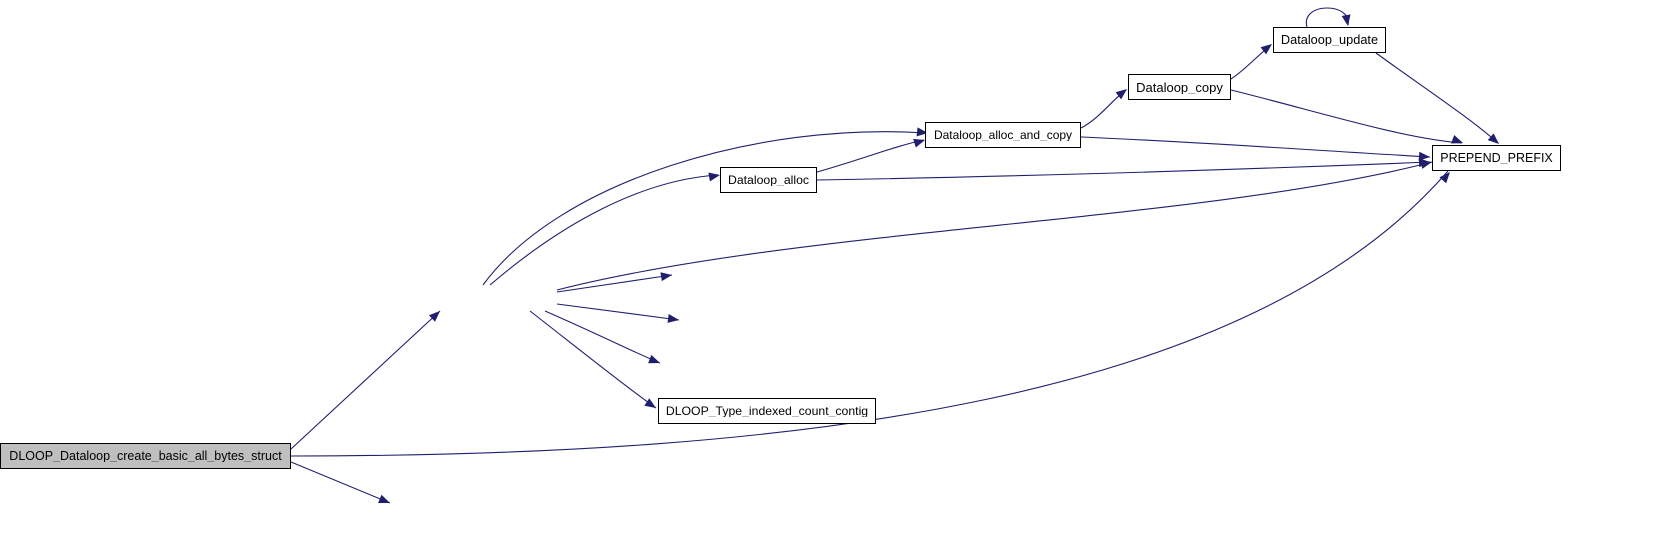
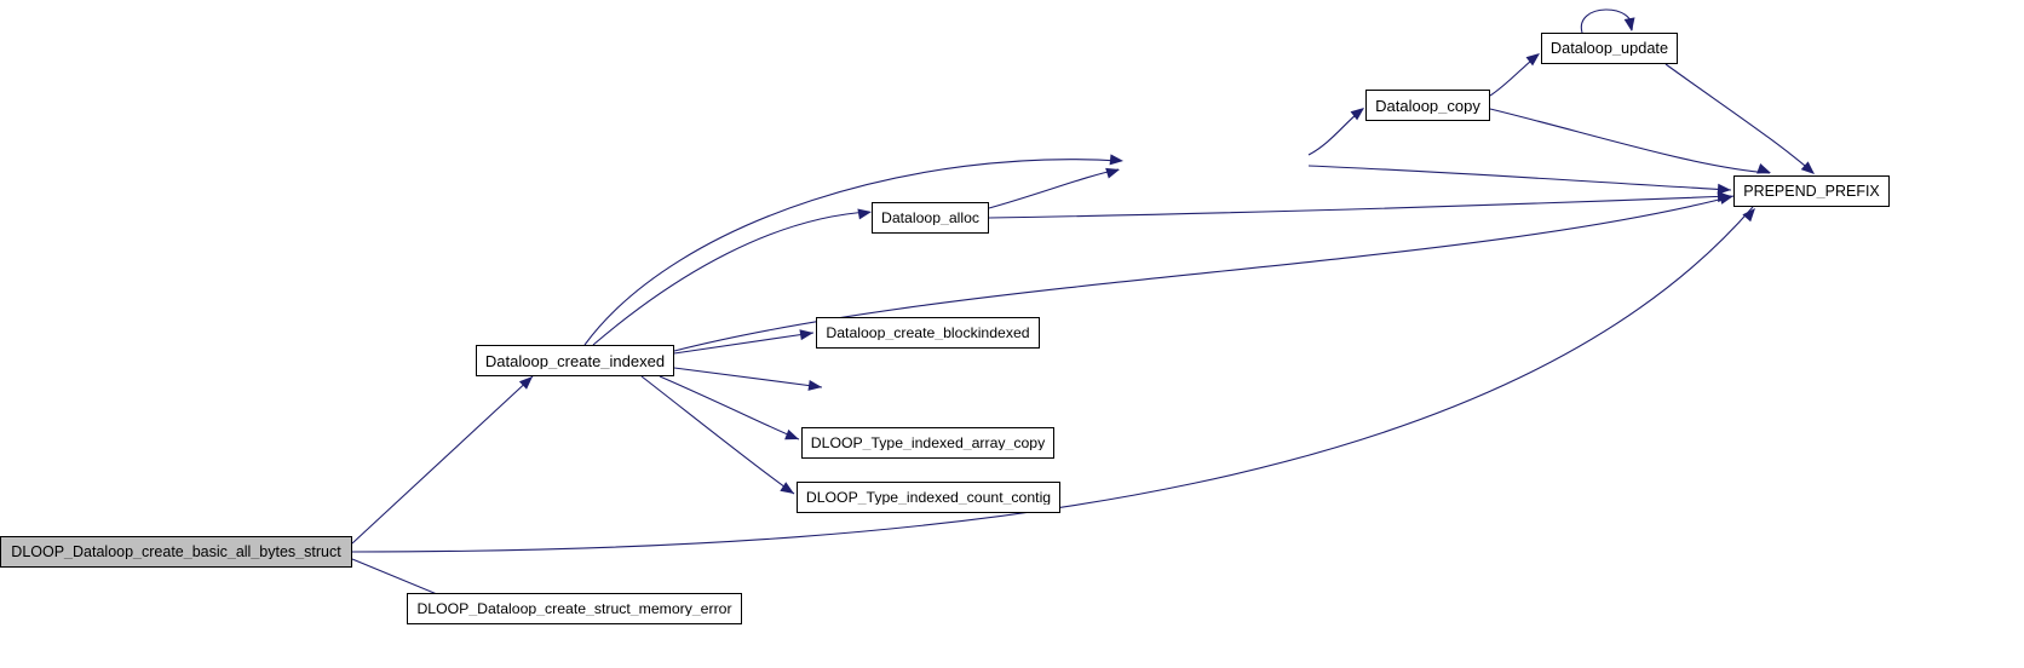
  Dataloop_update
  Dataloop_copy
- Dataloop_alloc_and_copy
  PREPEND_PREFIX
  Dataloop_alloc
+ Dataloop_create_blockindexed
+ Dataloop_create_indexed
+ DLOOP_Type_indexed_array_copy
  DLOOP_Type_indexed_count_contig
  DLOOP_Dataloop_create_basic_all_bytes_struct
+ DLOOP_Dataloop_create_struct_memory_error
